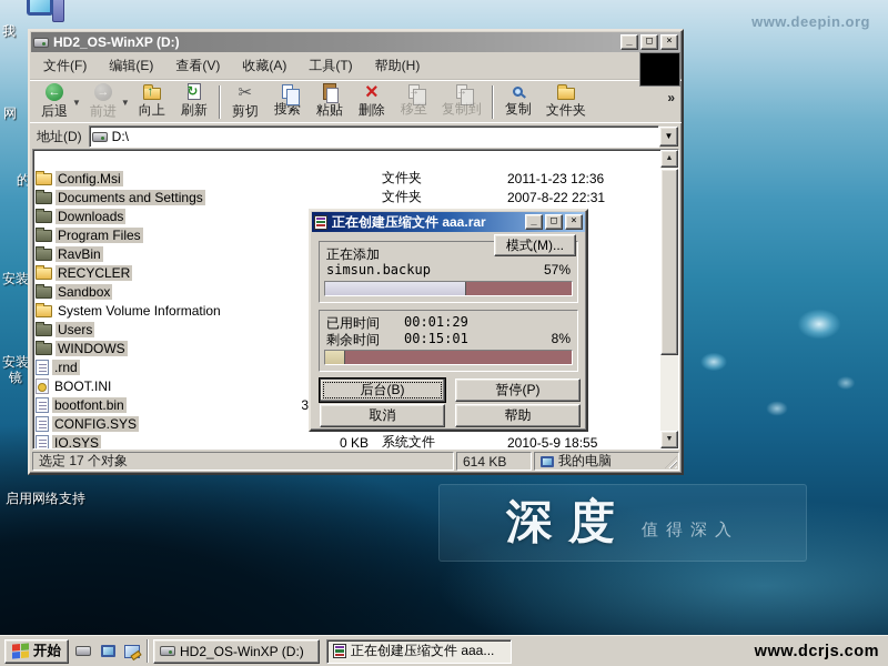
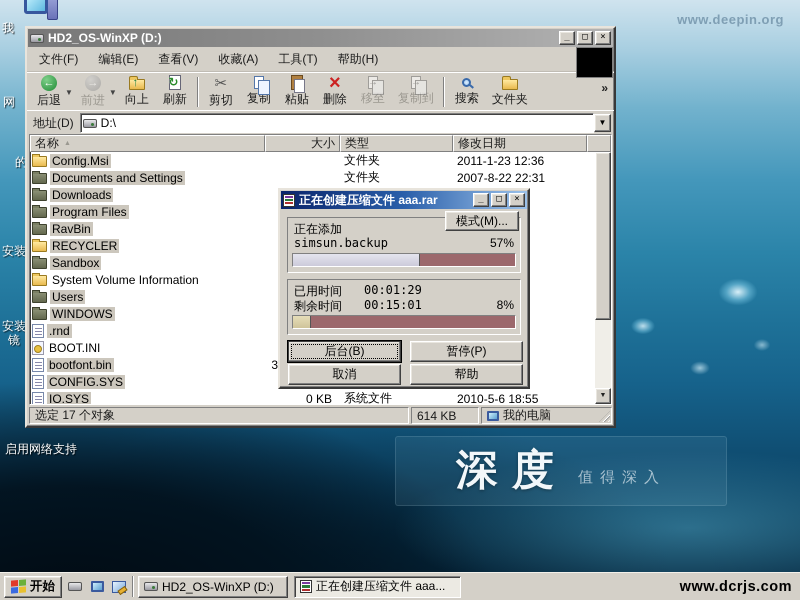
  www.deepin.org
  我
  网
  的
  安装
  安装
  镜
  启用网络支持
  深度
  值得深入
  HD2_OS-WinXP (D:)
  _
  □
  ×
  文件(F)
  编辑(E)
  查看(V)
  收藏(A)
  工具(T)
  帮助(H)
  ←
  后退
  ▼
  →
  前进
  ▼
  ↑
  向上
  ↻
  刷新
  剪切
- 搜索
+ 复制
  粘贴
  删除
  移至
  复制到
- 复制
+ 搜索
  文件夹
  »
  地址(D)
  D:\
  ▼
+ 名称
+ 大小
+ 类型
+ 修改日期
  Config.Msi
  文件夹
  2011-1-23 12:36
  Documents and Settings
  文件夹
  2007-8-22 22:31
  Downloads
  Program Files
  RavBin
  RECYCLER
  Sandbox
  System Volume Information
  Users
  WINDOWS
  .rnd
  BOOT.INI
  bootfont.bin
  3
  CONFIG.SYS
  IO.SYS
  0 KB
  系统文件
- 2010-5-9 18:55
+ 2010-5-6 18:55
  选定 17 个对象
  614 KB
  我的电脑
  正在创建压缩文件 aaa.rar
  _
  □
  ×
  模式(M)...
  正在添加
  simsun.backup
  57%
  已用时间
  00:01:29
  剩余时间
  00:15:01
  8%
  后台(B)
  暂停(P)
  取消
  帮助
  开始
  HD2_OS-WinXP (D:)
  正在创建压缩文件 aaa...
  www.dcrjs.com
